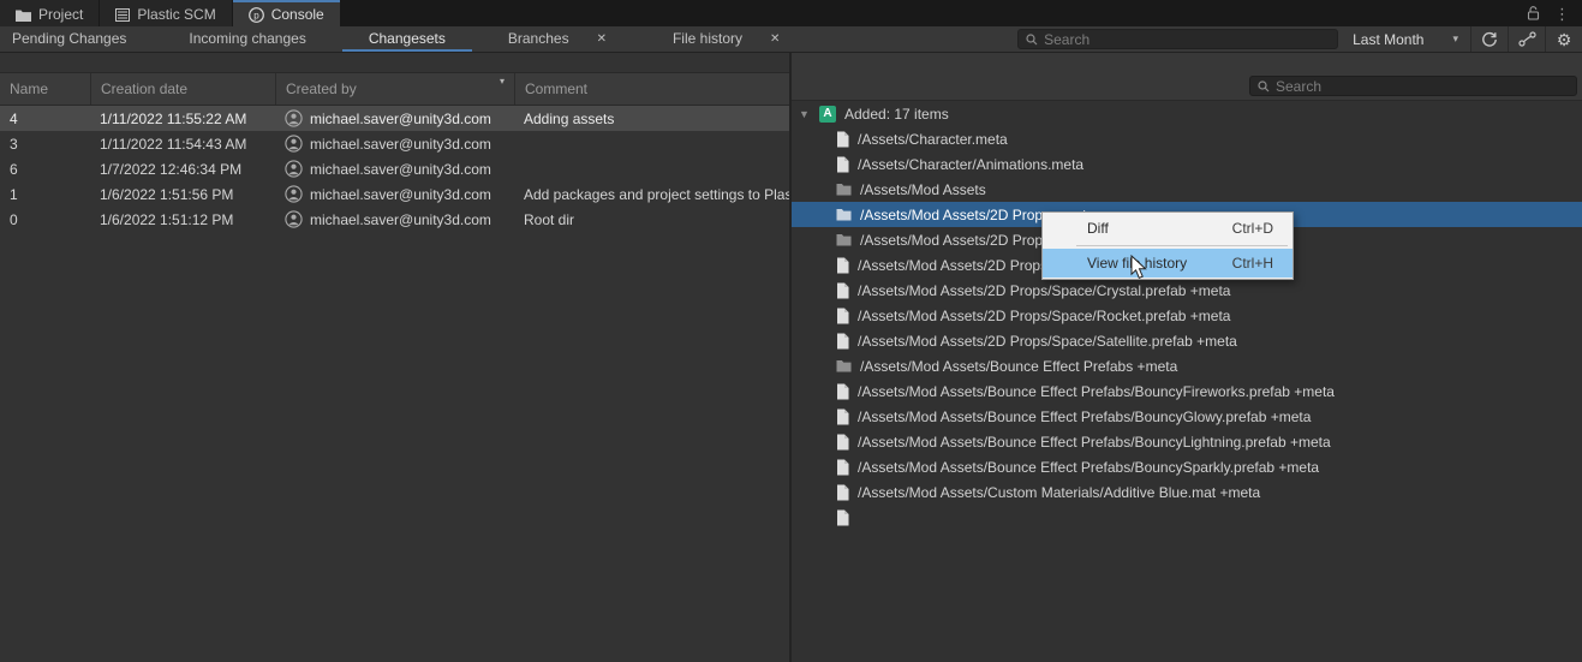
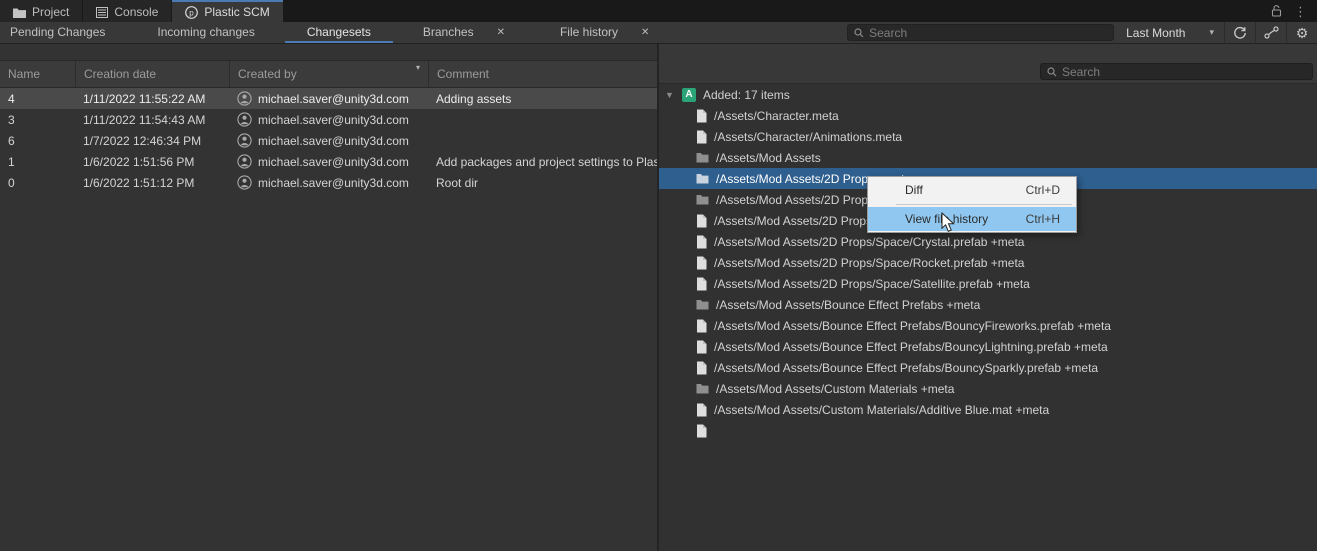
  Project
- Plastic SCM
+ Console
  p
- Console
+ Plastic SCM
  ⋮
  Pending Changes
  Incoming changes
  Changesets
  Branches
  ✕
  File history
  ✕
  Search
  Last Month
  ▾
  ⚙
  Name
  Creation date
  Created by
  ▾
  Comment
  4
  1/11/2022 11:55:22 AM
  michael.saver@unity3d.com
  Adding assets
  3
  1/11/2022 11:54:43 AM
  michael.saver@unity3d.com
  6
  1/7/2022 12:46:34 PM
  michael.saver@unity3d.com
  1
  1/6/2022 1:51:56 PM
  michael.saver@unity3d.com
  Add packages and project settings to Plas
  0
  1/6/2022 1:51:12 PM
  michael.saver@unity3d.com
  Root dir
  Search
  ▼
  A
  Added: 17 items
  /Assets/Character.meta
  /Assets/Character/Animations.meta
  /Assets/Mod Assets
  /Assets/Mod Assets/2D Prop
  /Assets/Mod Assets/2D Props/Space/Crystal.prefab +meta
  /Assets/Mod Assets/2D Props/Space/Rocket.prefab +meta
  /Assets/Mod Assets/2D Props/Space/Satellite.prefab +meta
  /Assets/Mod Assets/Bounce Effect Prefabs +meta
  /Assets/Mod Assets/Bounce Effect Prefabs/BouncyFireworks.prefab +meta
- /Assets/Mod Assets/Bounce Effect Prefabs/BouncyGlowy.prefab +meta
  /Assets/Mod Assets/Bounce Effect Prefabs/BouncyLightning.prefab +meta
  /Assets/Mod Assets/Bounce Effect Prefabs/BouncySparkly.prefab +meta
+ /Assets/Mod Assets/Custom Materials +meta
  /Assets/Mod Assets/Custom Materials/Additive Blue.mat +meta
  Diff
  Ctrl+D
  View fil history
  Ctrl+H
